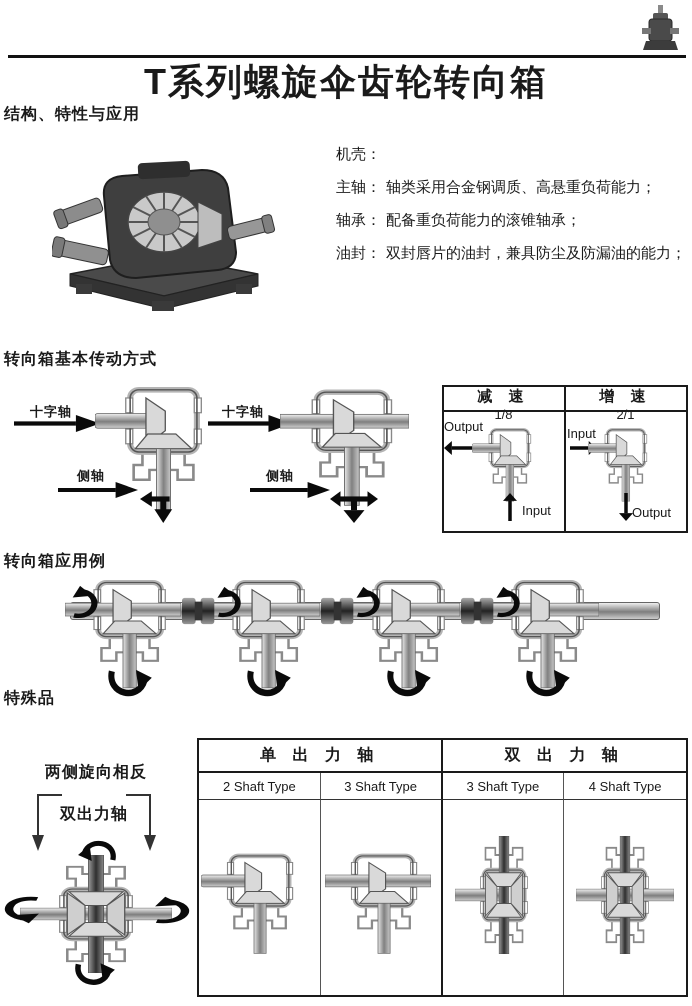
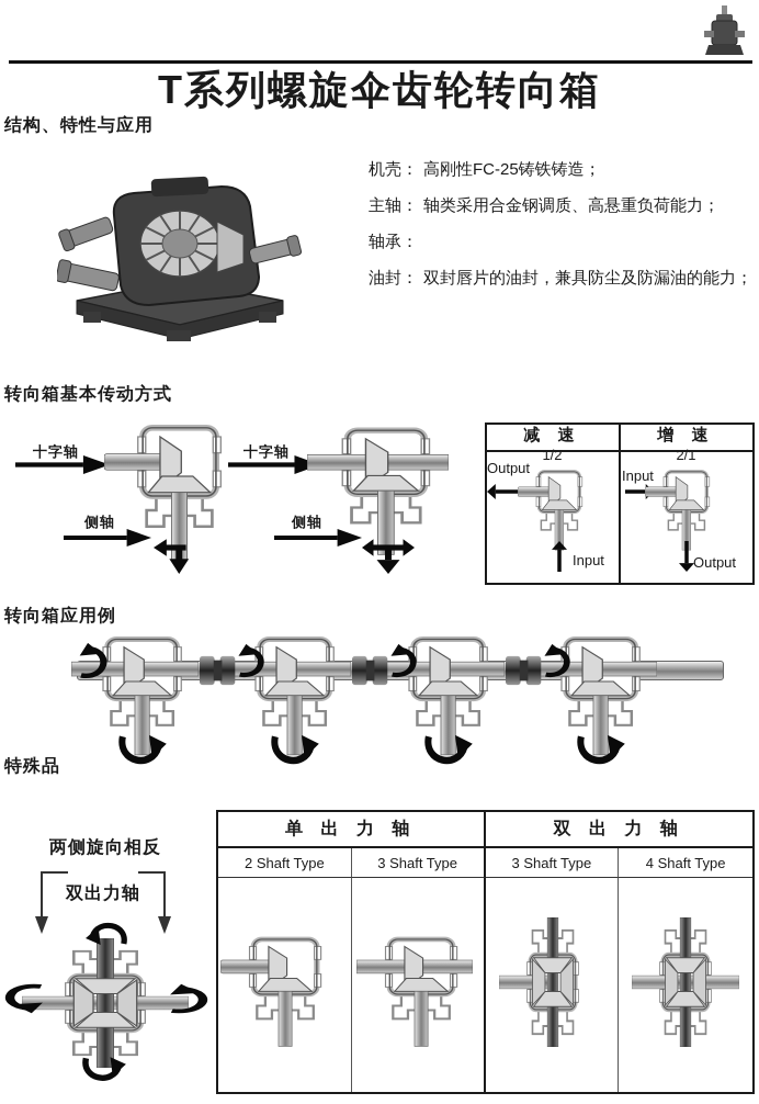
  T系列螺旋伞齿轮转向箱
  结构、特性与应用
  机壳：
+ 高刚性FC-25铸铁铸造；
  主轴：
  轴类采用合金钢调质、高悬重负荷能力；
  轴承：
- 配备重负荷能力的滚锥轴承；
  油封：
  双封唇片的油封，兼具防尘及防漏油的能力；
  转向箱基本传动方式
  十字轴
  侧轴
  十字轴
  侧轴
  减 速
  增 速
- 1/8
+ 1/2
  2/1
  Output
  Input
  Input
  Output
  转向箱应用例
  特殊品
  两侧旋向相反
  双出力轴
  单 出 力 轴
  双 出 力 轴
  2 Shaft Type
  3 Shaft Type
  3 Shaft Type
  4 Shaft Type
